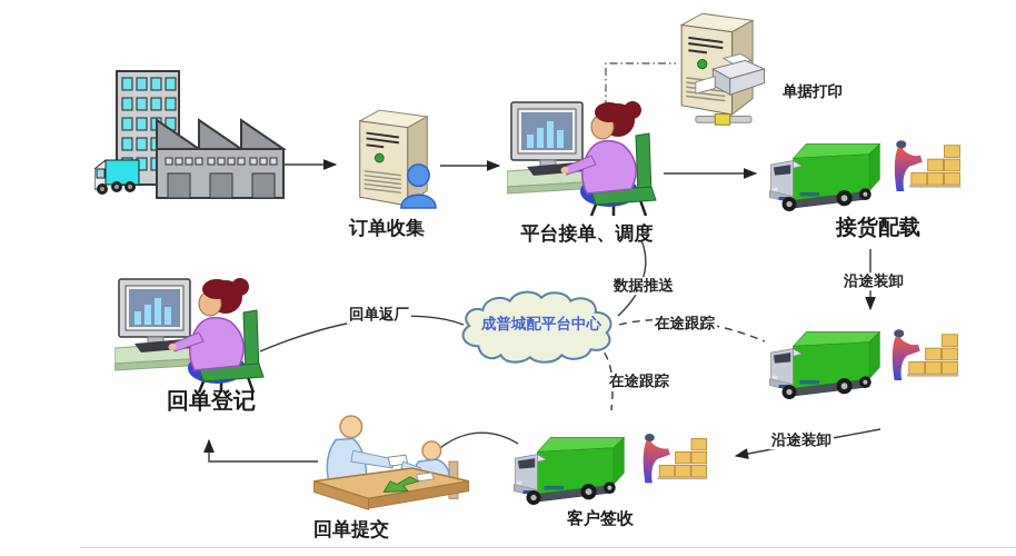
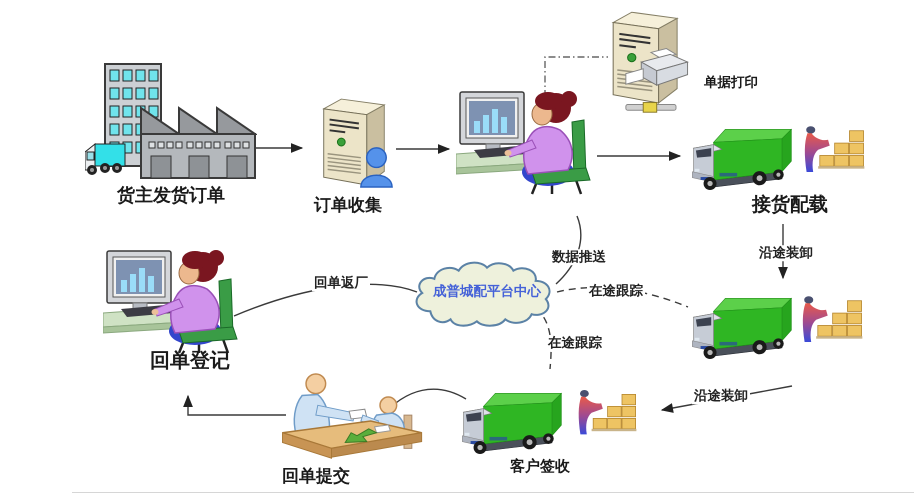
+ 货主发货订单
  订单收集
- 平台接单、调度
  单据打印
  接货配载
  回单登记
  回单提交
  客户签收
  成普城配平台中心
  数据推送
  在途跟踪
  在途跟踪
  回单返厂
  沿途装卸
  沿途装卸
